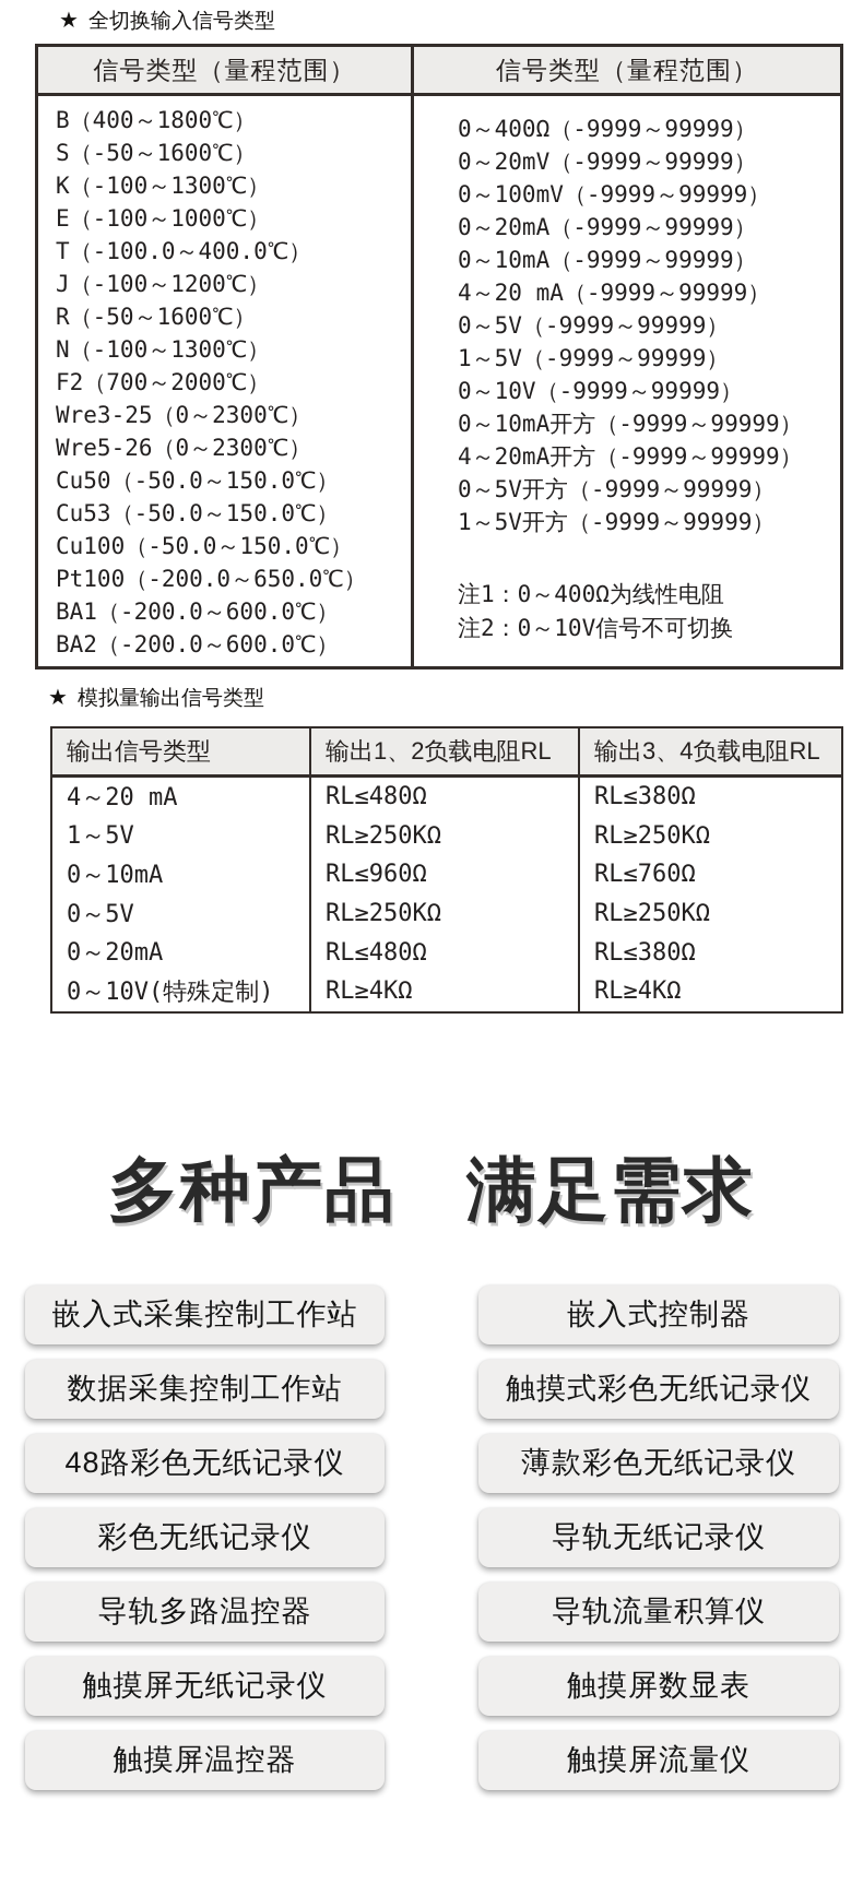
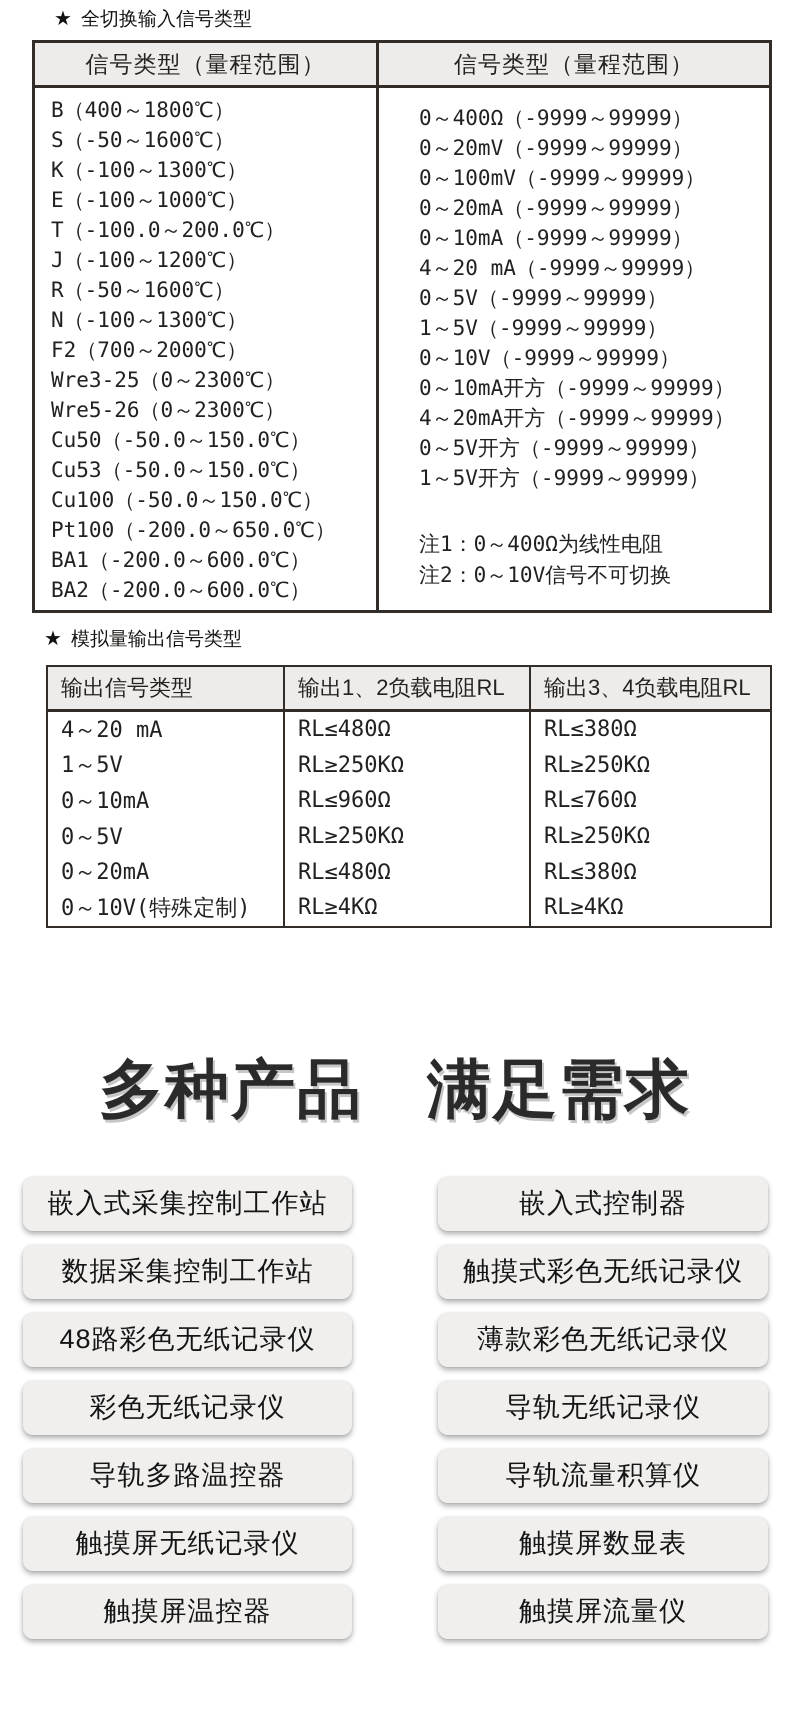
  ★
  全切换输入信号类型
  信号类型（量程范围）
  信号类型（量程范围）
  B（400～1800℃）
  S（-50～1600℃）
  K（-100～1300℃）
  E（-100～1000℃）
- T（-100.0～400.0℃）
+ T（-100.0～200.0℃）
  J（-100～1200℃）
  R（-50～1600℃）
  N（-100～1300℃）
  F2（700～2000℃）
  Wre3-25（0～2300℃）
  Wre5-26（0～2300℃）
  Cu50（-50.0～150.0℃）
  Cu53（-50.0～150.0℃）
  Cu100（-50.0～150.0℃）
  Pt100（-200.0～650.0℃）
  BA1（-200.0～600.0℃）
  BA2（-200.0～600.0℃）
  0～400Ω（-9999～99999）
  0～20mV（-9999～99999）
  0～100mV（-9999～99999）
  0～20mA（-9999～99999）
  0～10mA（-9999～99999）
  4～20 mA（-9999～99999）
  0～5V（-9999～99999）
  1～5V（-9999～99999）
  0～10V（-9999～99999）
  0～10mA开方（-9999～99999）
  4～20mA开方（-9999～99999）
  0～5V开方（-9999～99999）
  1～5V开方（-9999～99999）
  注1：0～400Ω为线性电阻
  注2：0～10V信号不可切换
  ★
  模拟量输出信号类型
  输出信号类型
  输出1、2负载电阻RL
  输出3、4负载电阻RL
  4～20 mA
  RL≤480Ω
  RL≤380Ω
  1～5V
  RL≥250KΩ
  RL≥250KΩ
  0～10mA
  RL≤960Ω
  RL≤760Ω
  0～5V
  RL≥250KΩ
  RL≥250KΩ
  0～20mA
  RL≤480Ω
  RL≤380Ω
  0～10V(特殊定制)
  RL≥4KΩ
  RL≥4KΩ
  多种产品
  满足需求
  嵌入式采集控制工作站
  数据采集控制工作站
  48路彩色无纸记录仪
  彩色无纸记录仪
  导轨多路温控器
  触摸屏无纸记录仪
  触摸屏温控器
  嵌入式控制器
  触摸式彩色无纸记录仪
  薄款彩色无纸记录仪
  导轨无纸记录仪
  导轨流量积算仪
  触摸屏数显表
  触摸屏流量仪
